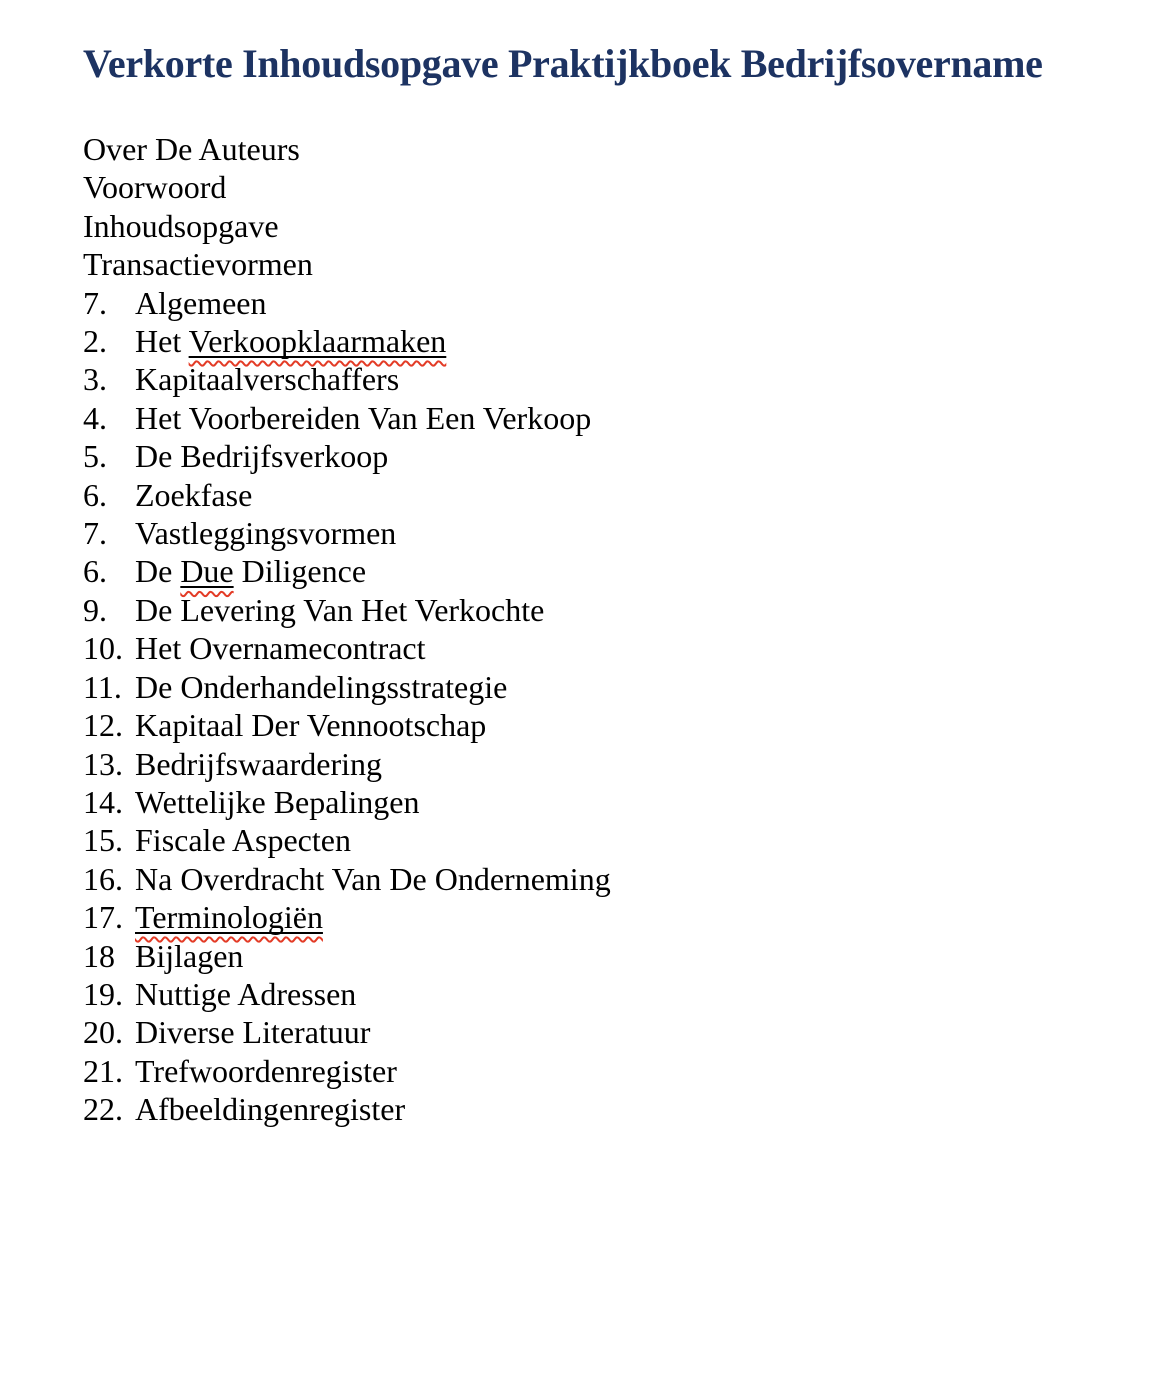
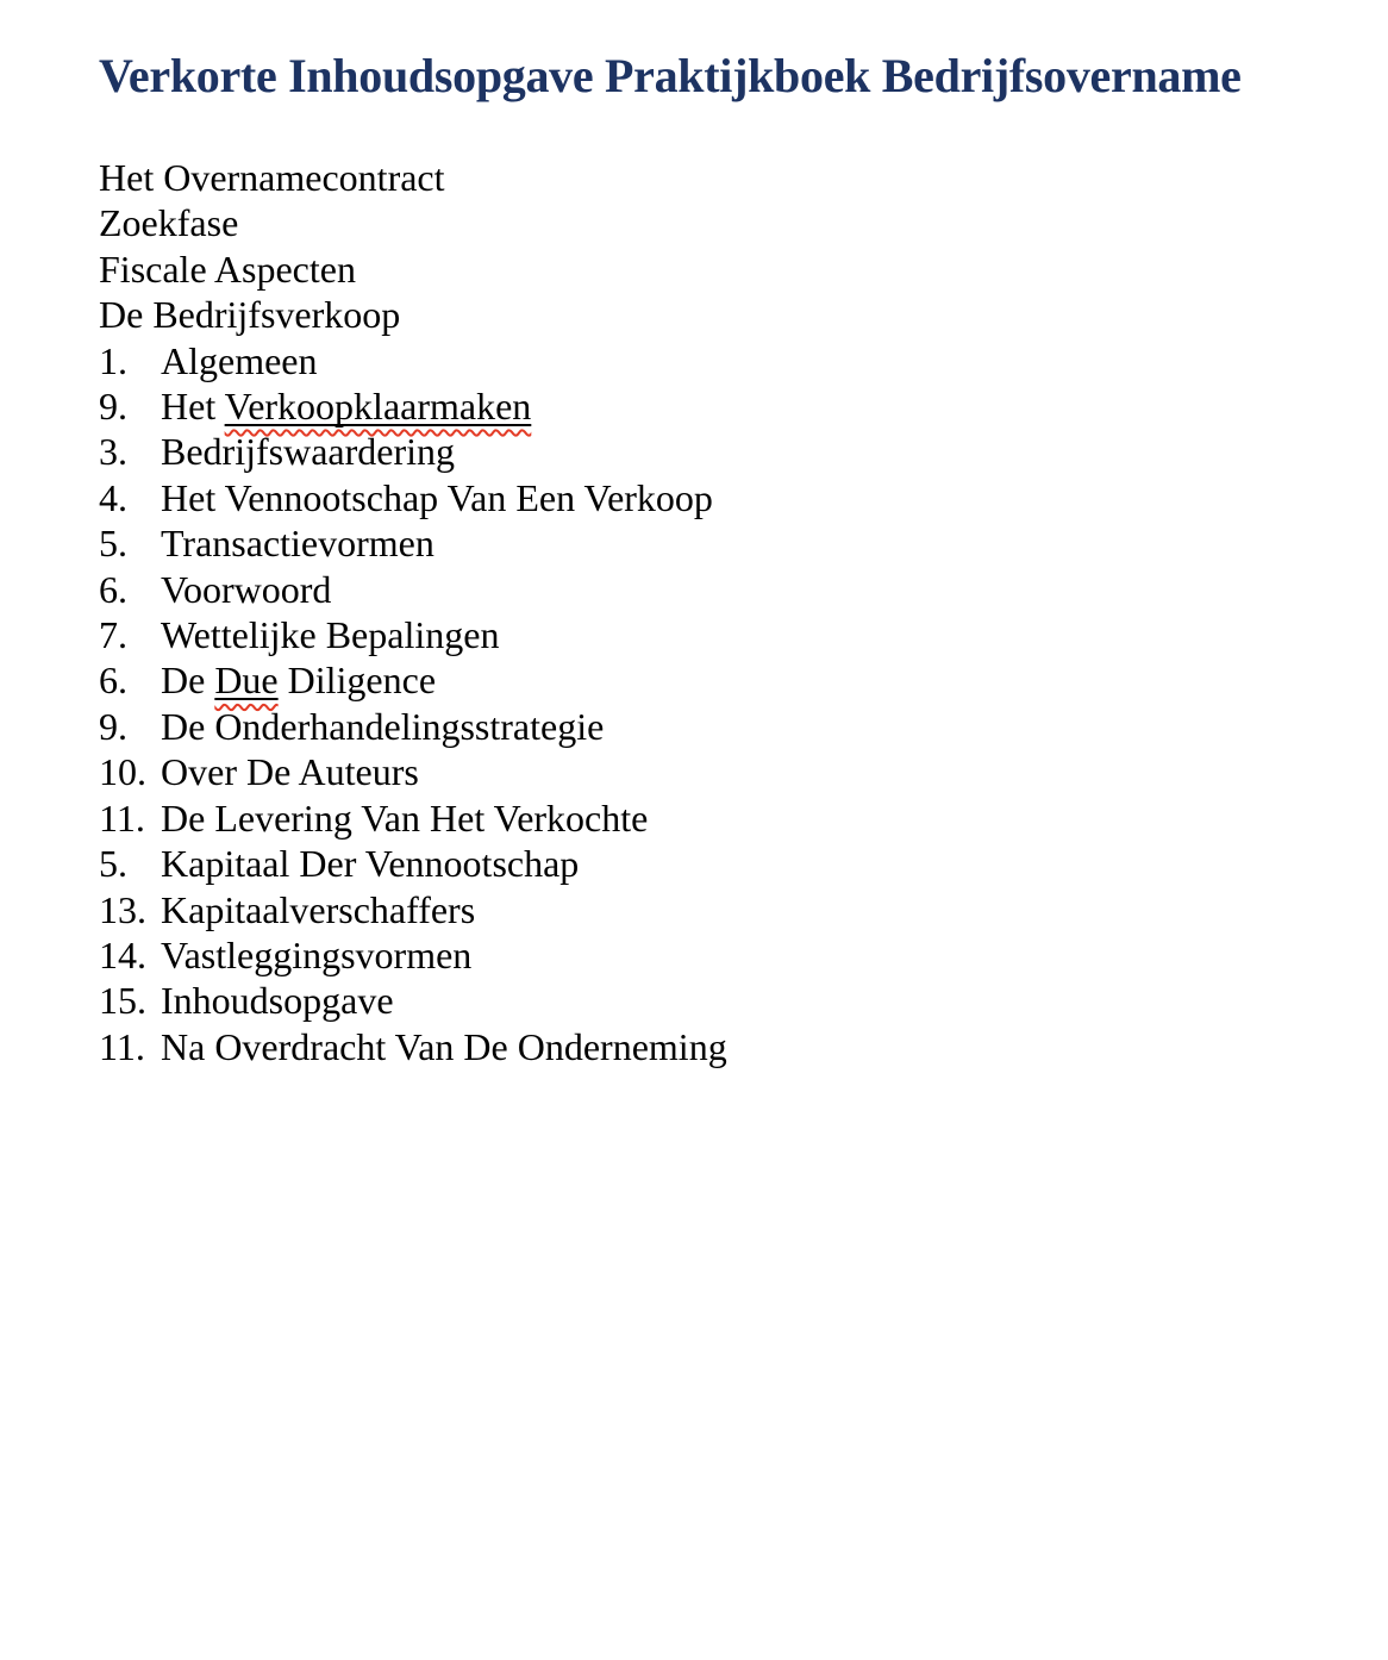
  Verkorte Inhoudsopgave Praktijkboek Bedrijfsovername
- Over De Auteurs
+ Het Overnamecontract
- Voorwoord
+ Zoekfase
- Inhoudsopgave
+ Fiscale Aspecten
- Transactievormen
+ De Bedrijfsverkoop
- 7. Algemeen
+ 1. Algemeen
- 2. Het Verkoopklaarmaken
+ 9. Het Verkoopklaarmaken
- 3. Kapitaalverschaffers
+ 3. Bedrijfswaardering
- 4. Het Voorbereiden Van Een Verkoop
+ 4. Het Vennootschap Van Een Verkoop
- 5. De Bedrijfsverkoop
+ 5. Transactievormen
- 6. Zoekfase
+ 6. Voorwoord
- 7. Vastleggingsvormen
+ 7. Wettelijke Bepalingen
  6. De Due Diligence
- 9. De Levering Van Het Verkochte
+ 9. De Onderhandelingsstrategie
- 10. Het Overnamecontract
+ 10. Over De Auteurs
- 11. De Onderhandelingsstrategie
+ 11. De Levering Van Het Verkochte
- 12. Kapitaal Der Vennootschap
+ 5. Kapitaal Der Vennootschap
- 13. Bedrijfswaardering
+ 13. Kapitaalverschaffers
- 14. Wettelijke Bepalingen
+ 14. Vastleggingsvormen
- 15. Fiscale Aspecten
+ 15. Inhoudsopgave
- 16. Na Overdracht Van De Onderneming
+ 11. Na Overdracht Van De Onderneming
- 17. Terminologiën
- 18 Bijlagen
- 19. Nuttige Adressen
- 20. Diverse Literatuur
- 21. Trefwoordenregister
- 22. Afbeeldingenregister
